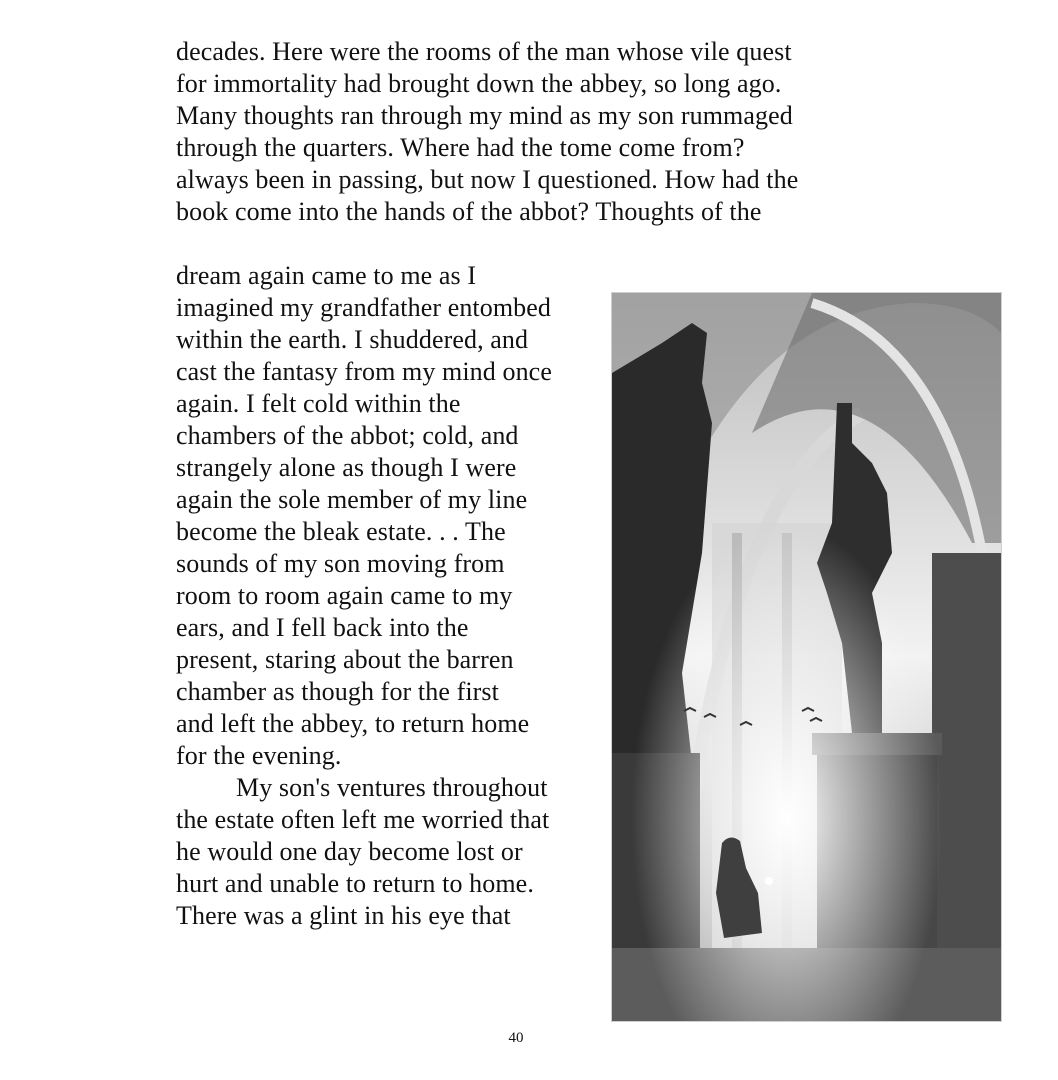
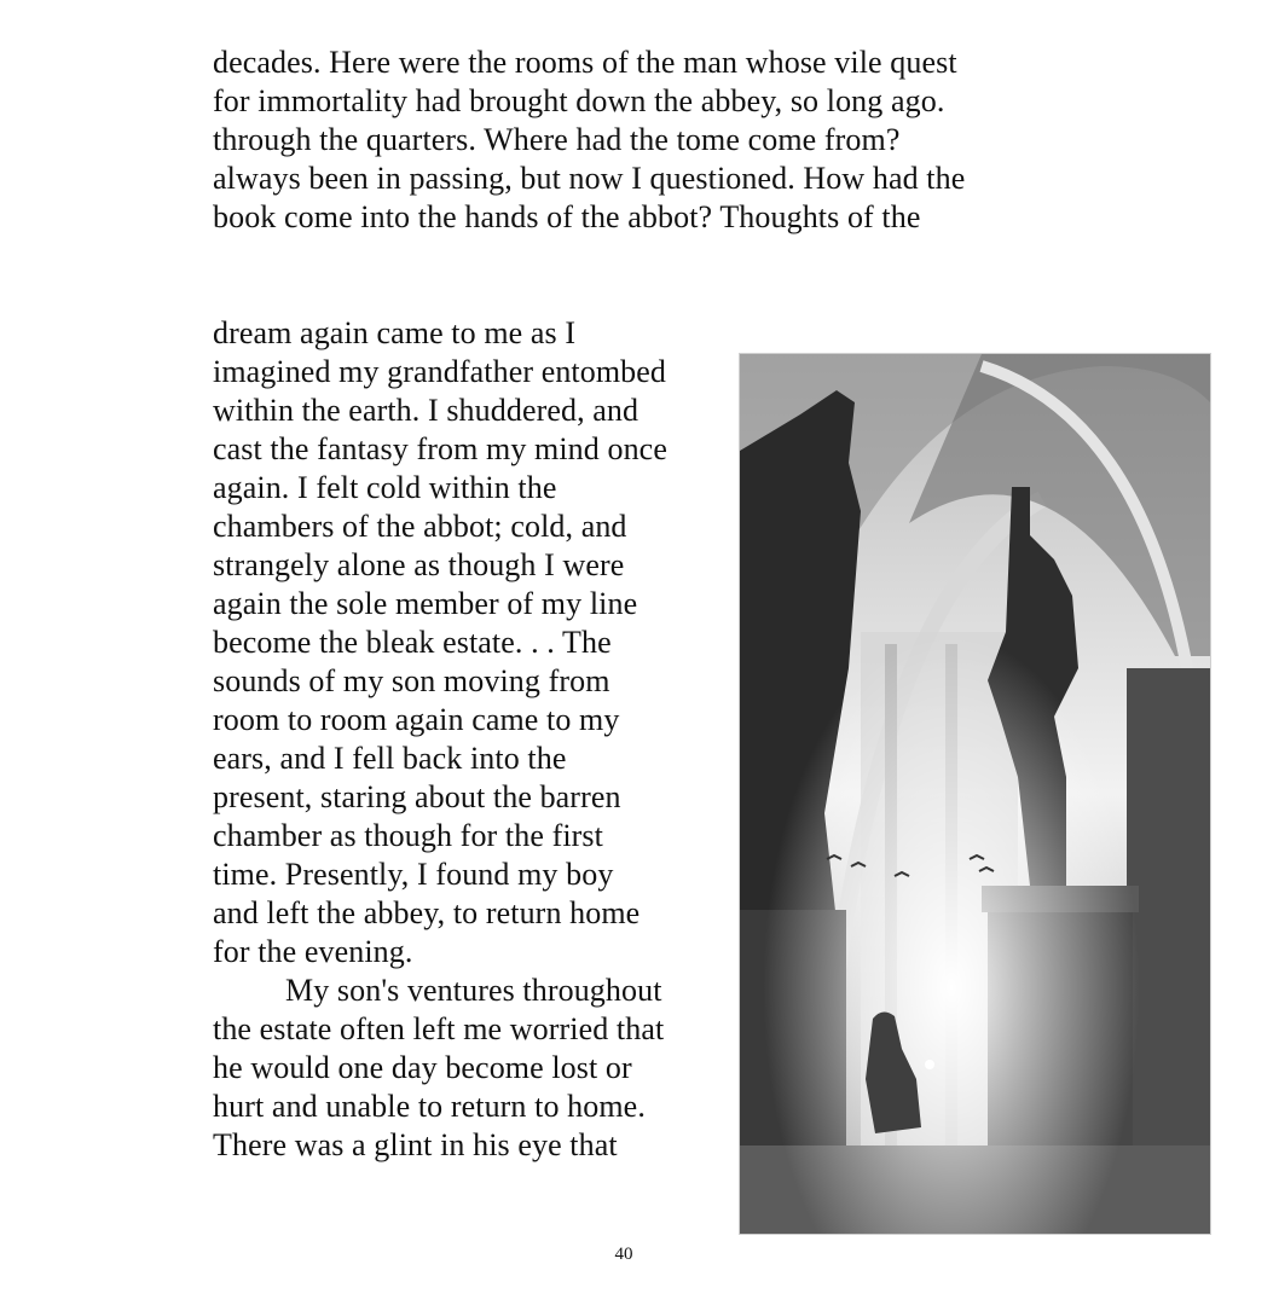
  decades. Here were the rooms of the man whose vile quest
  for immortality had brought down the abbey, so long ago.
- Many thoughts ran through my mind as my son rummaged
  through the quarters. Where had the tome come from?
  always been in passing, but now I questioned. How had the
  book come into the hands of the abbot? Thoughts of the
  dream again came to me as I
  imagined my grandfather entombed
  within the earth. I shuddered, and
  cast the fantasy from my mind once
  again. I felt cold within the
  chambers of the abbot; cold, and
  strangely alone as though I were
  again the sole member of my line
  become the bleak estate. . . The
  sounds of my son moving from
  room to room again came to my
  ears, and I fell back into the
  present, staring about the barren
  chamber as though for the first
+ time. Presently, I found my boy
  and left the abbey, to return home
  for the evening.
  My son's ventures throughout
  the estate often left me worried that
  he would one day become lost or
  hurt and unable to return to home.
  There was a glint in his eye that
  40
